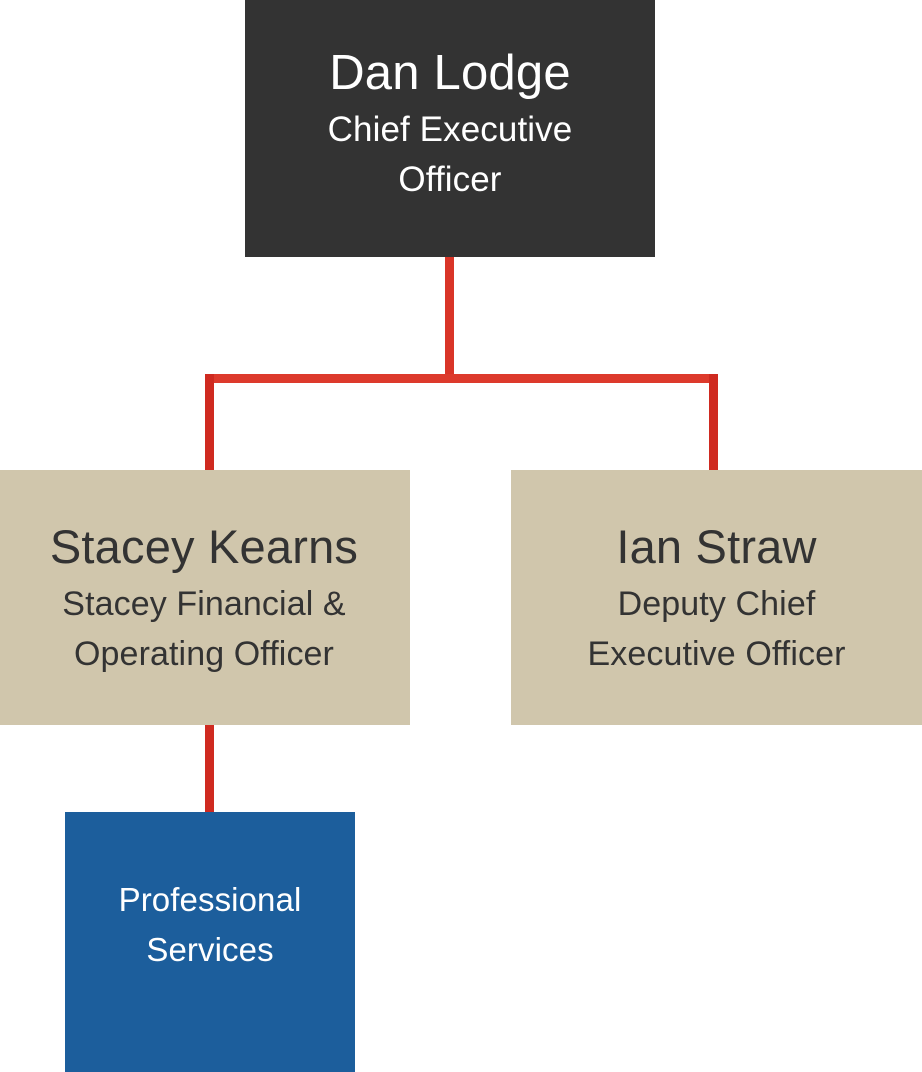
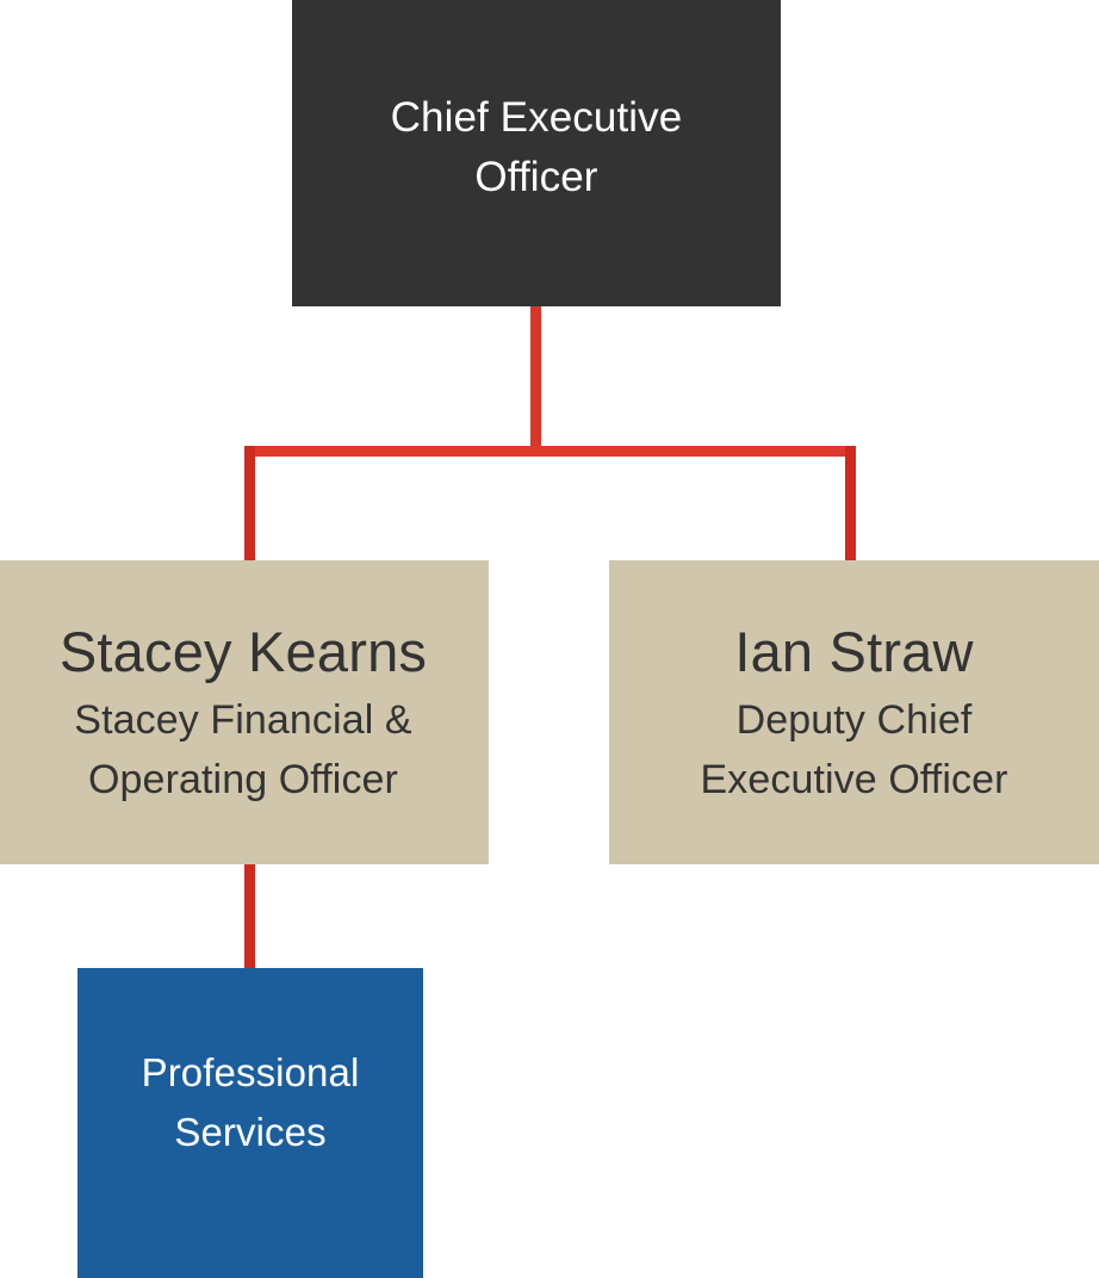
- Dan Lodge
  Chief Executive Officer
  Stacey Kearns
  Stacey Financial & Operating Officer
  Ian Straw
  Deputy Chief Executive Officer
  Professional Services
